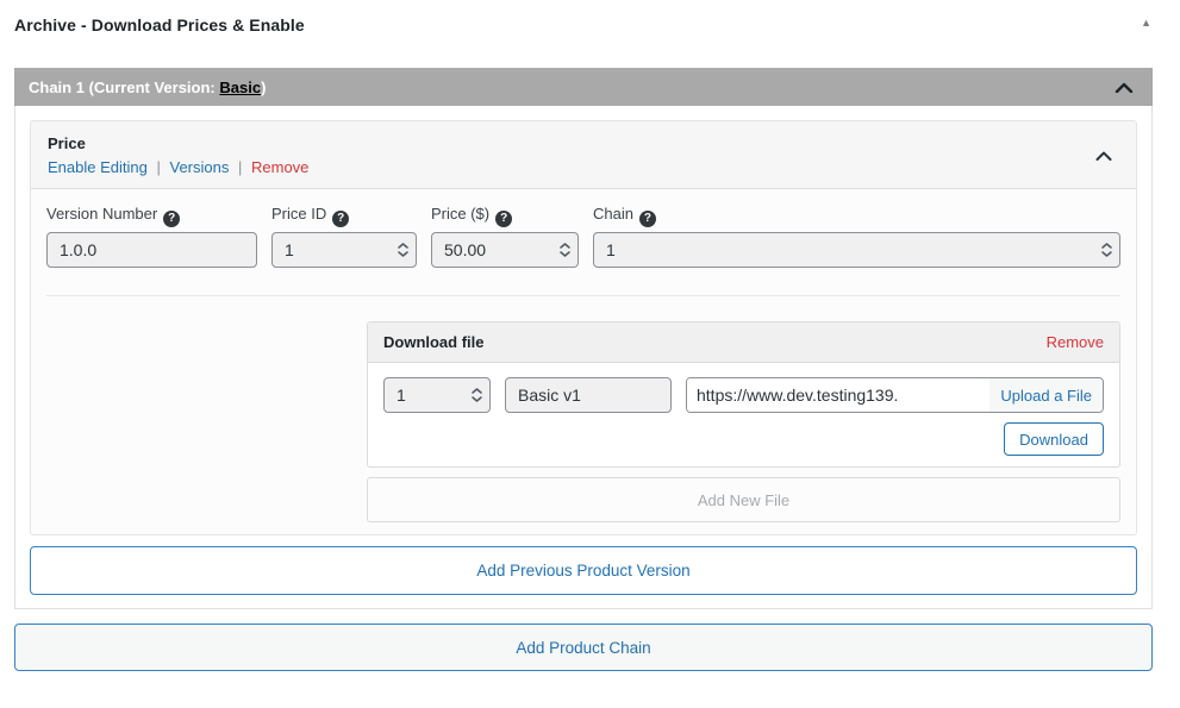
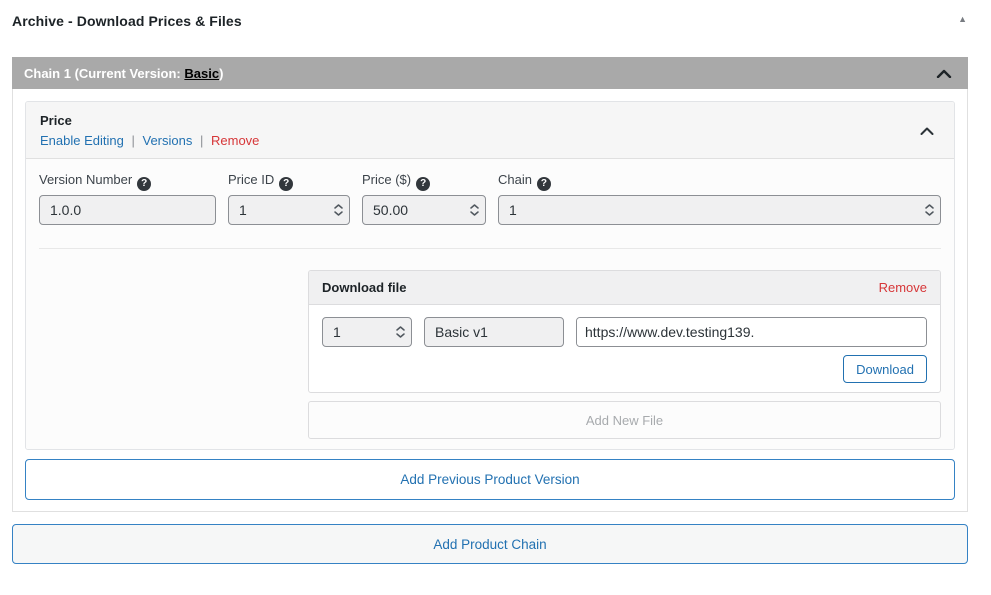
- Archive - Download Prices & Enable
+ Archive - Download Prices & Files
  ▲
  Chain 1 (Current Version: Basic)
  Price
  Enable Editing | Versions | Remove
  Version Number ?
  1.0.0
  Price ID ?
  1
  Price ($) ?
  50.00
  Chain ?
  1
  Download file
  Remove
  1
  Basic v1
  https://www.dev.testing139.
- Upload a File
  Download
  Add New File
  Add Previous Product Version
  Add Product Chain
